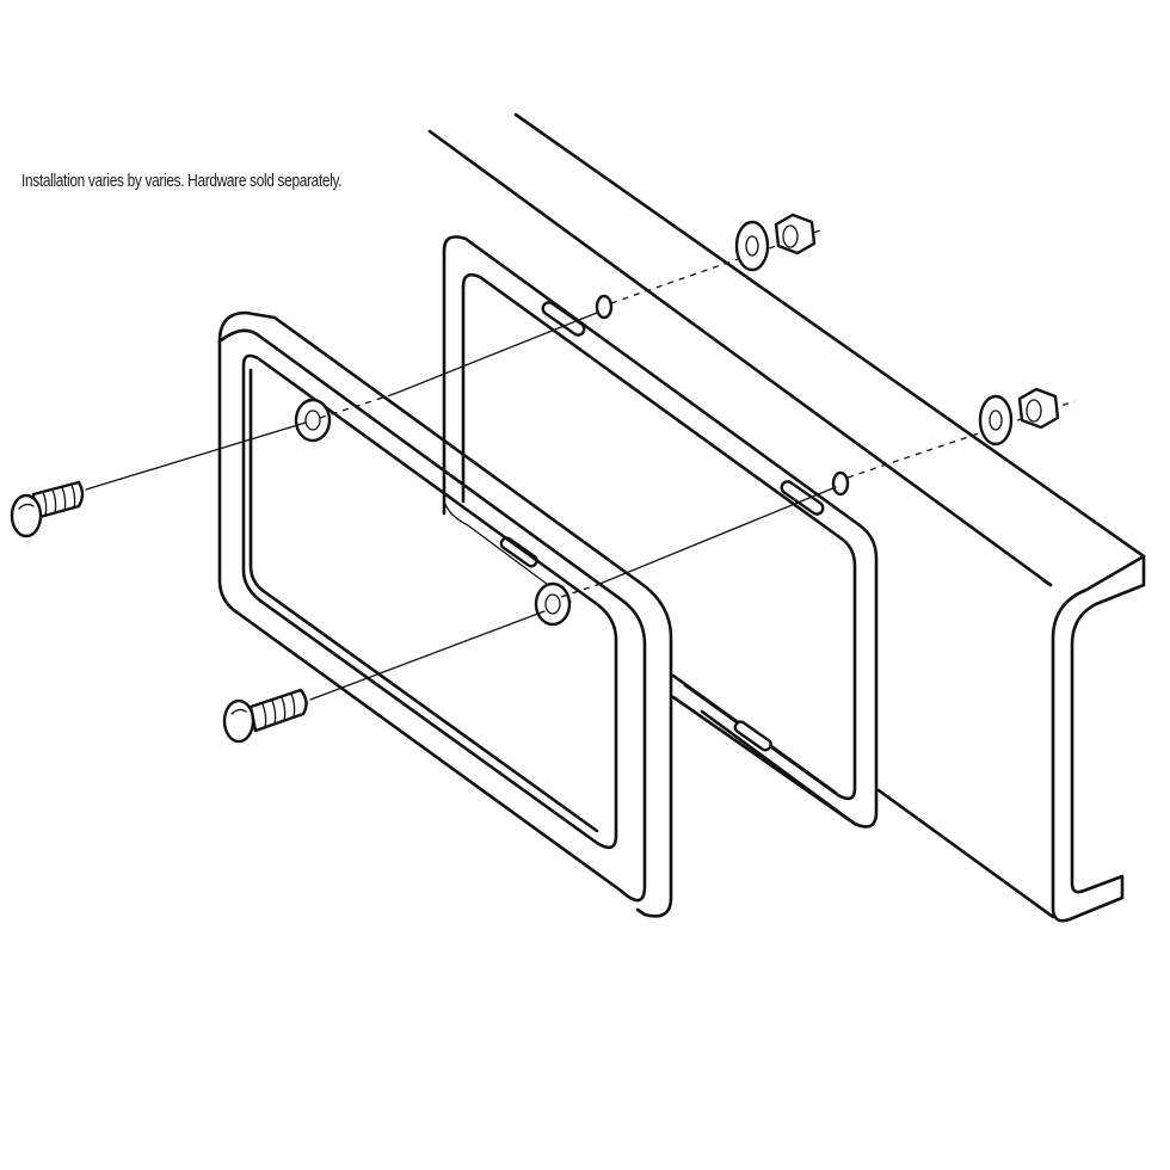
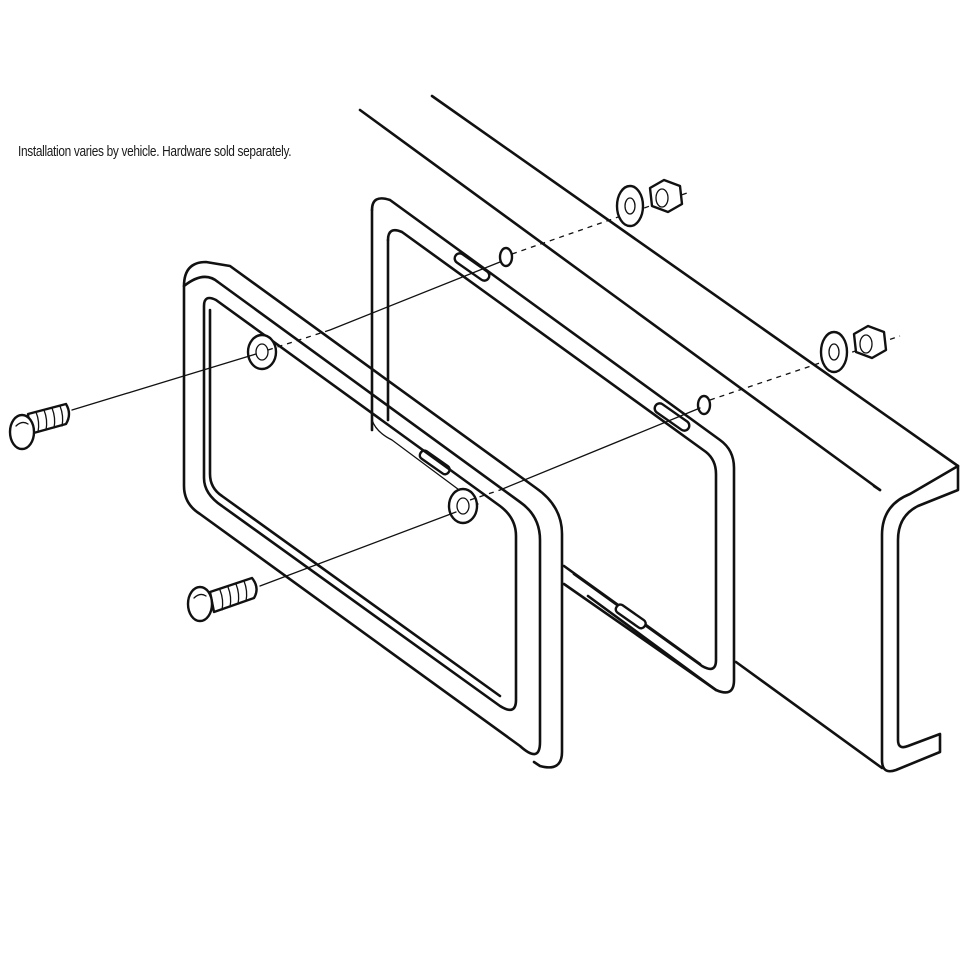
- Installation varies by varies. Hardware sold separately.
+ Installation varies by vehicle. Hardware sold separately.
